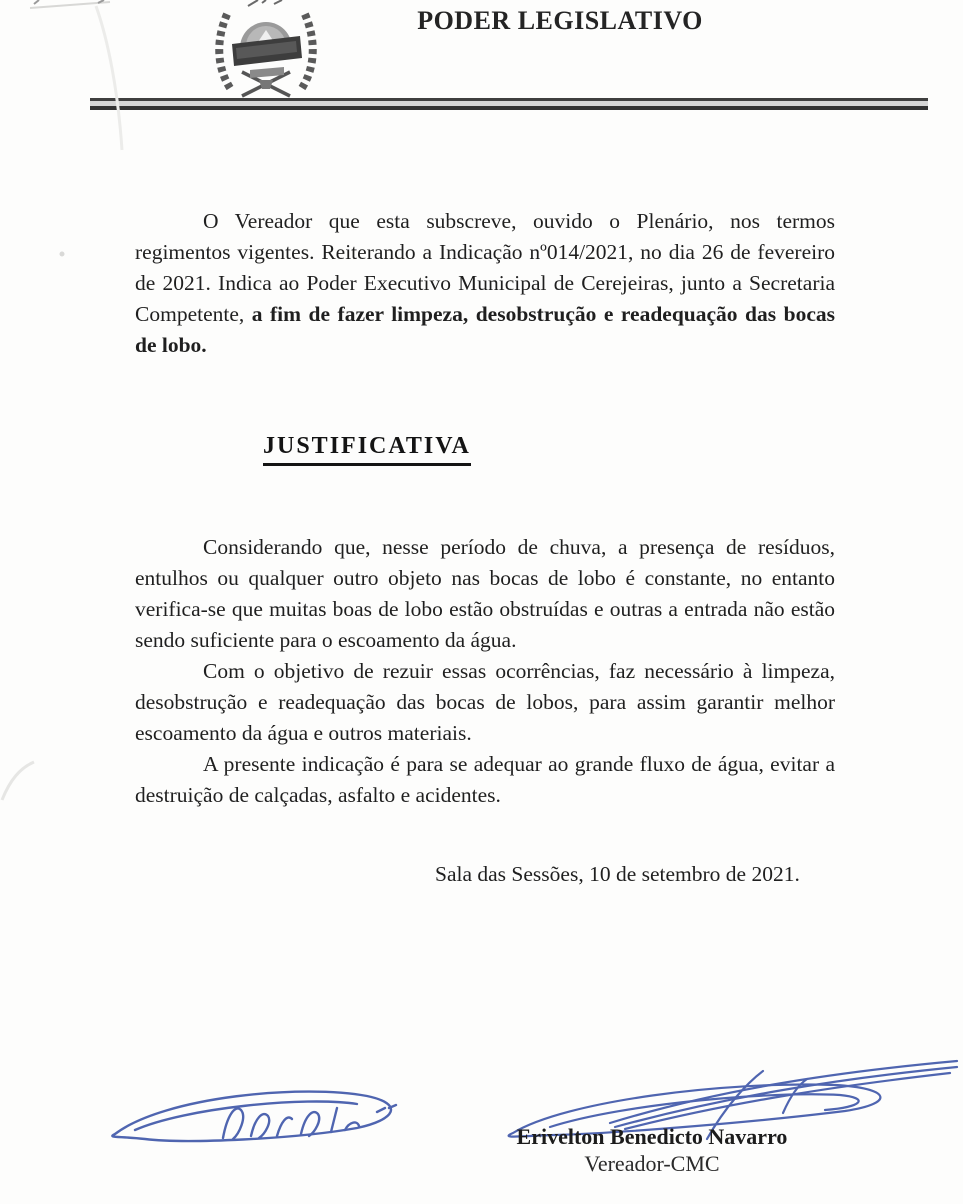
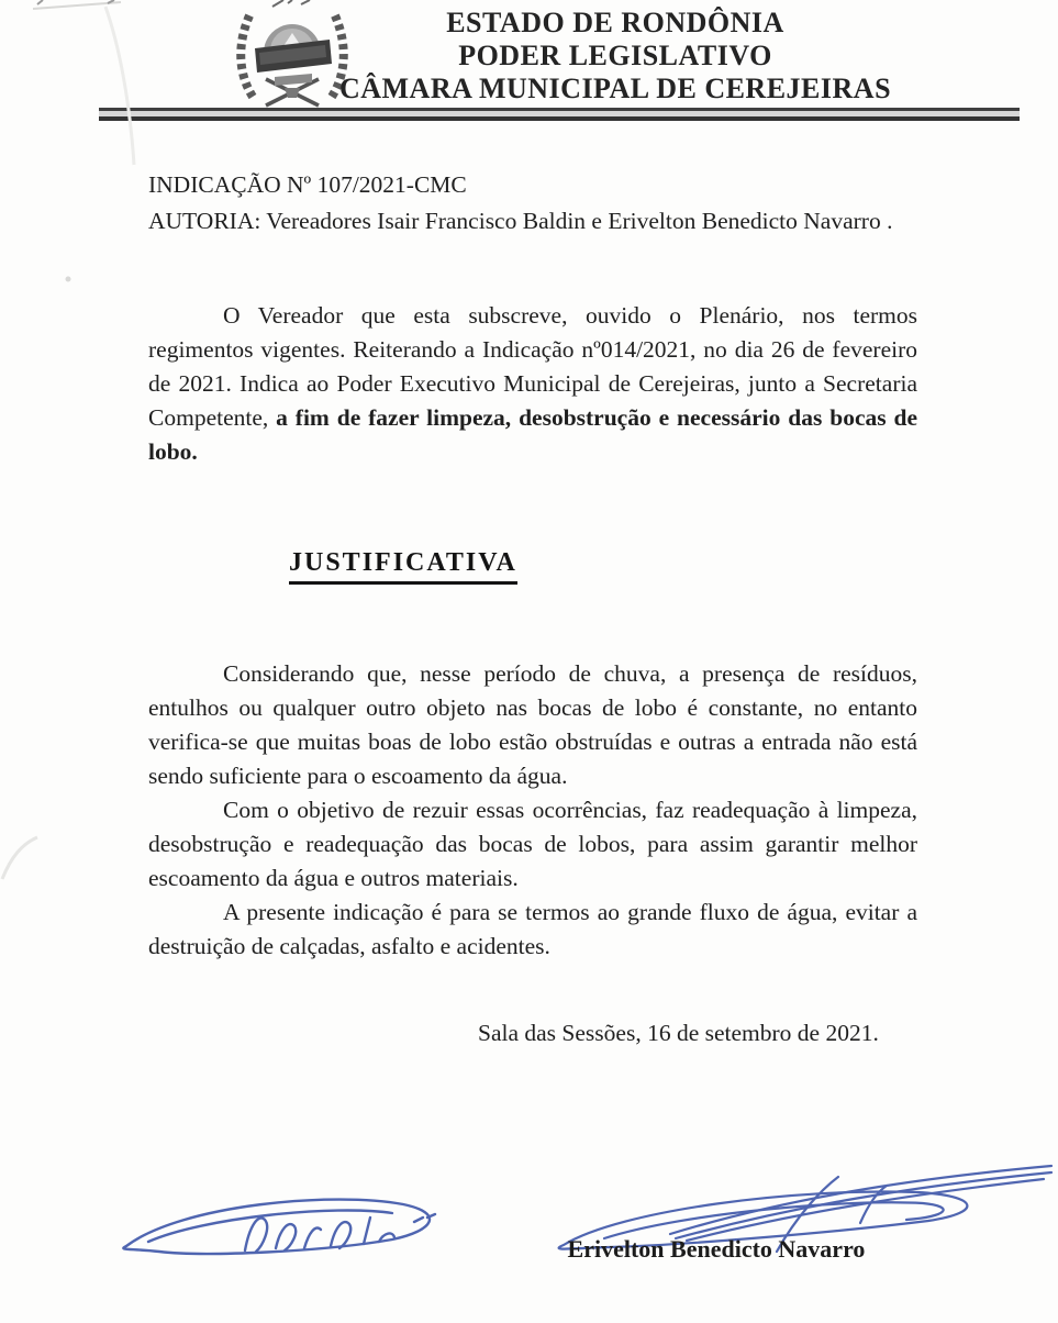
+ ESTADO DE RONDÔNIA
  PODER LEGISLATIVO
+ CÂMARA MUNICIPAL DE CEREJEIRAS
+ INDICAÇÃO Nº 107/2021-CMC
+ AUTORIA: Vereadores Isair Francisco Baldin e Erivelton Benedicto Navarro .
- O Vereador que esta subscreve, ouvido o Plenário, nos termos regimentos vigentes. Reiterando a Indicação nº014/2021, no dia 26 de fevereiro de 2021. Indica ao Poder Executivo Municipal de Cerejeiras, junto a Secretaria Competente, a fim de fazer limpeza, desobstrução e readequação das bocas de lobo.
+ O Vereador que esta subscreve, ouvido o Plenário, nos termos regimentos vigentes. Reiterando a Indicação nº014/2021, no dia 26 de fevereiro de 2021. Indica ao Poder Executivo Municipal de Cerejeiras, junto a Secretaria Competente, a fim de fazer limpeza, desobstrução e necessário das bocas de lobo.
  JUSTIFICATIVA
- Considerando que, nesse período de chuva, a presença de resíduos, entulhos ou qualquer outro objeto nas bocas de lobo é constante, no entanto verifica-se que muitas boas de lobo estão obstruídas e outras a entrada não estão sendo suficiente para o escoamento da água.
+ Considerando que, nesse período de chuva, a presença de resíduos, entulhos ou qualquer outro objeto nas bocas de lobo é constante, no entanto verifica-se que muitas boas de lobo estão obstruídas e outras a entrada não está sendo suficiente para o escoamento da água.
- Com o objetivo de rezuir essas ocorrências, faz necessário à limpeza, desobstrução e readequação das bocas de lobos, para assim garantir melhor escoamento da água e outros materiais.
+ Com o objetivo de rezuir essas ocorrências, faz readequação à limpeza, desobstrução e readequação das bocas de lobos, para assim garantir melhor escoamento da água e outros materiais.
- A presente indicação é para se adequar ao grande fluxo de água, evitar a destruição de calçadas, asfalto e acidentes.
+ A presente indicação é para se termos ao grande fluxo de água, evitar a destruição de calçadas, asfalto e acidentes.
- Sala das Sessões, 10 de setembro de 2021.
+ Sala das Sessões, 16 de setembro de 2021.
  Erivelton Benedicto Navarro
- Vereador-CMC
